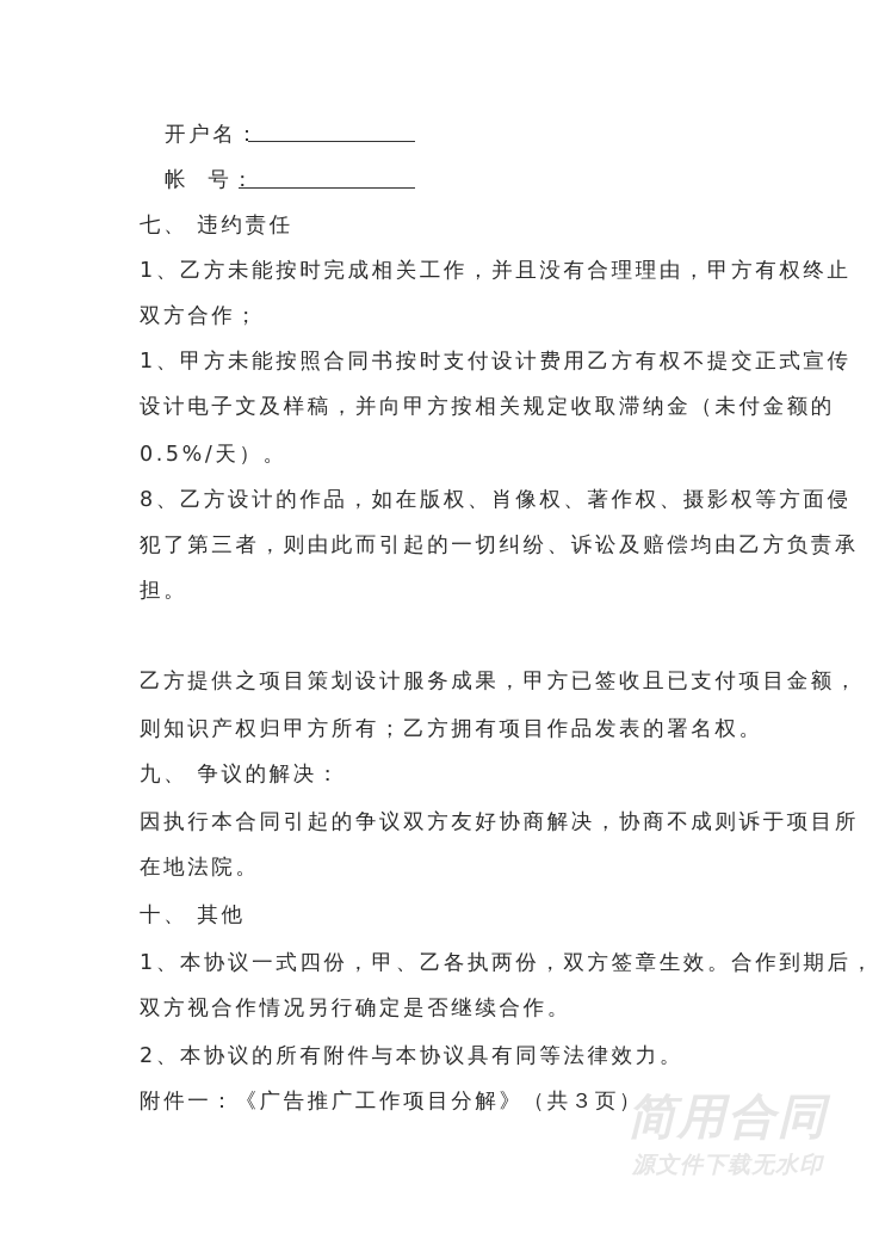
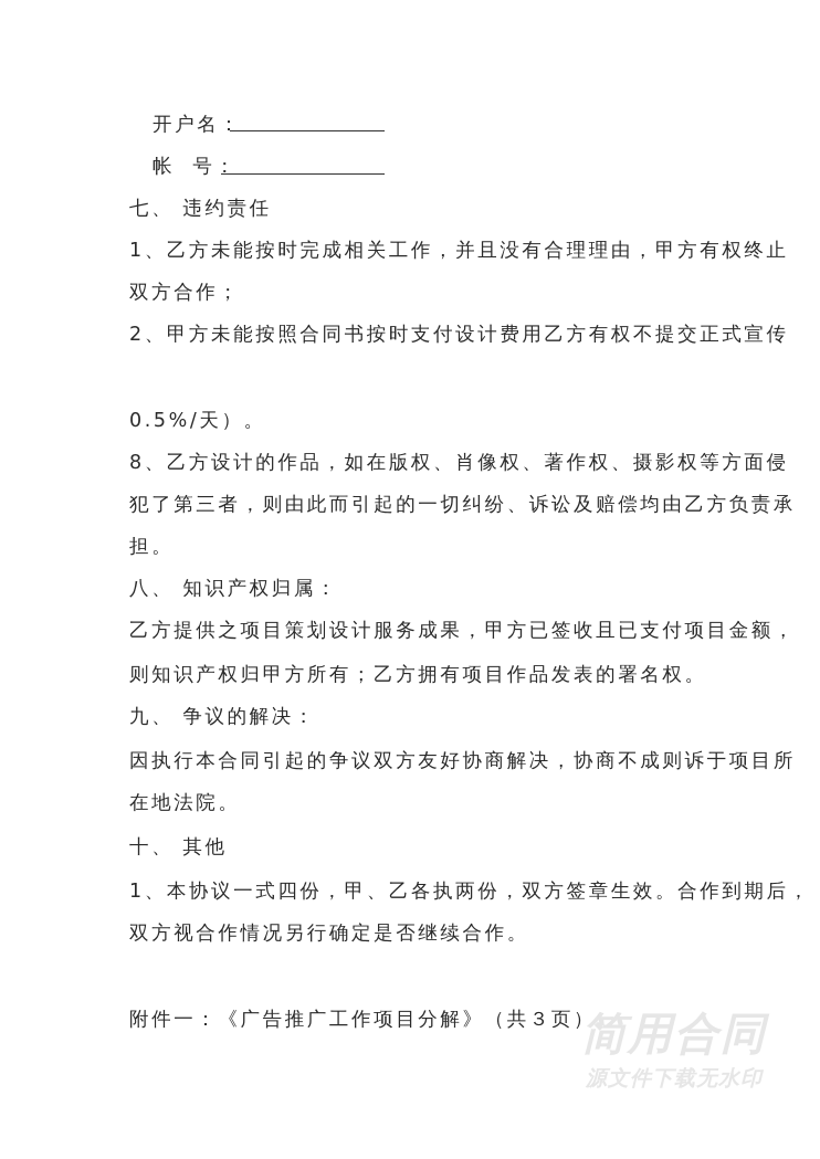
  开户名：
  帐 号：
  七、 违约责任
  1、乙方未能按时完成相关工作，并且没有合理理由，甲方有权终止
  双方合作；
- 1、甲方未能按照合同书按时支付设计费用乙方有权不提交正式宣传
+ 2、甲方未能按照合同书按时支付设计费用乙方有权不提交正式宣传
- 设计电子文及样稿，并向甲方按相关规定收取滞纳金（未付金额的
  0.5%/天）。
  8、乙方设计的作品，如在版权、肖像权、著作权、摄影权等方面侵
  犯了第三者，则由此而引起的一切纠纷、诉讼及赔偿均由乙方负责承
  担。
+ 八、 知识产权归属：
  乙方提供之项目策划设计服务成果，甲方已签收且已支付项目金额，
  则知识产权归甲方所有；乙方拥有项目作品发表的署名权。
  九、 争议的解决：
  因执行本合同引起的争议双方友好协商解决，协商不成则诉于项目所
  在地法院。
  十、 其他
  1、本协议一式四份，甲、乙各执两份，双方签章生效。合作到期后，
  双方视合作情况另行确定是否继续合作。
- 2、本协议的所有附件与本协议具有同等法律效力。
  附件一：《广告推广工作项目分解》（共３页）
  简用合同
  源文件下载无水印
